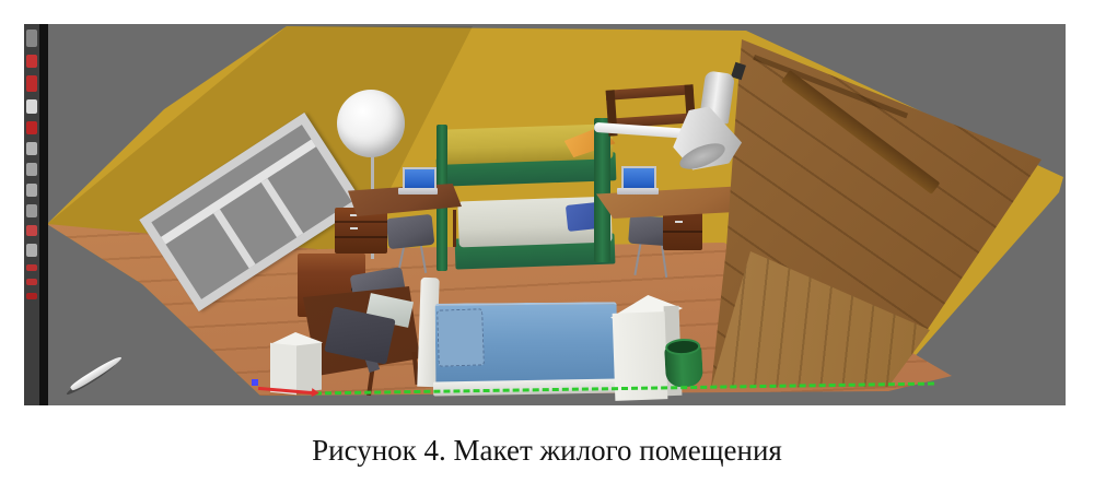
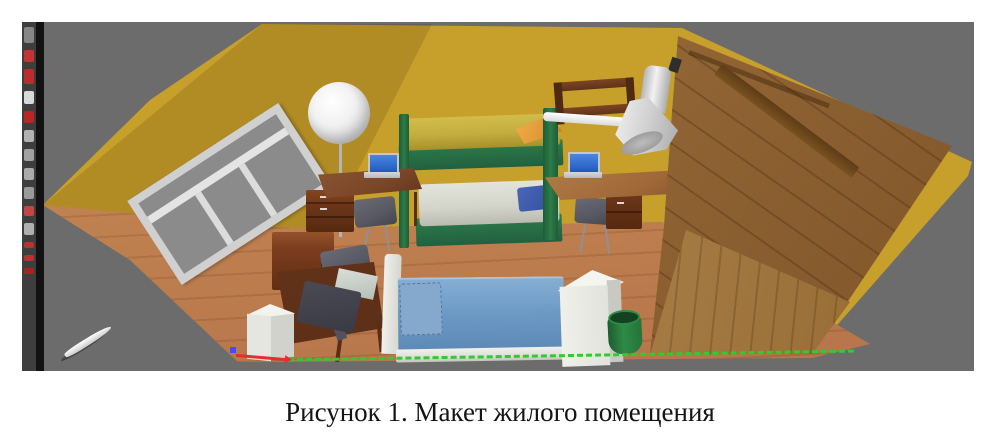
- Рисунок 4. Макет жилого помещения
+ Рисунок 1. Макет жилого помещения
